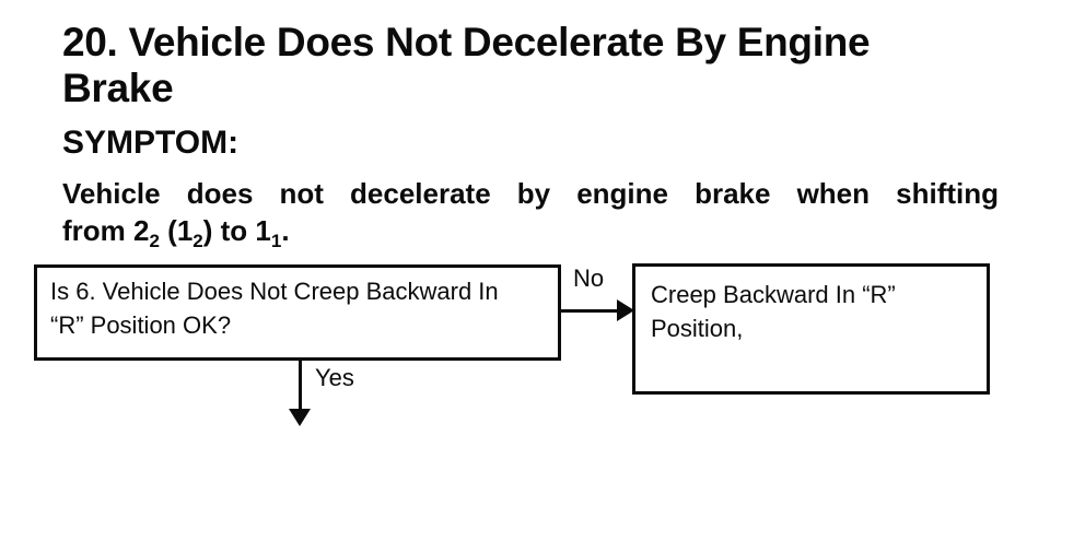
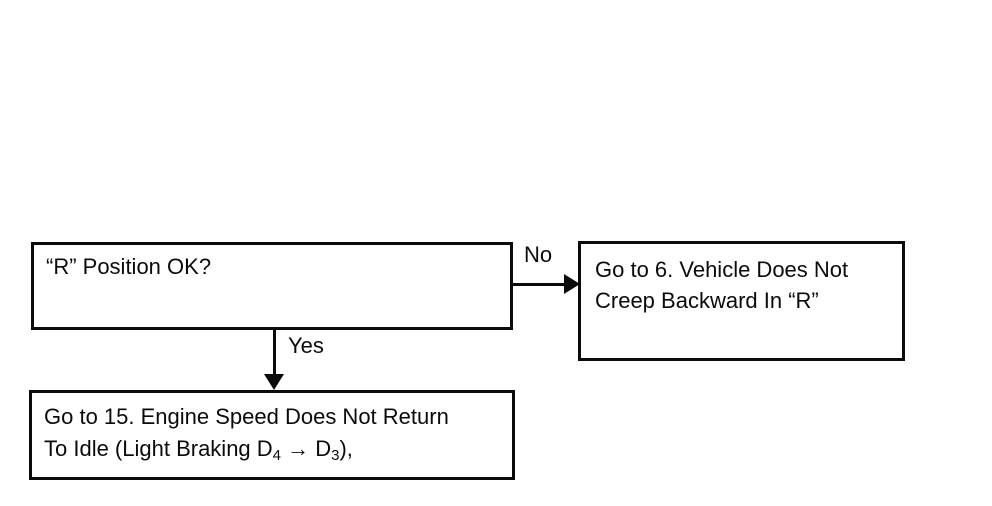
- 20. Vehicle Does Not Decelerate By Engine
- Brake
- SYMPTOM:
- Vehicle does not decelerate by engine brake when shifting
- from 22 (12) to 11.
- Is 6. Vehicle Does Not Creep Backward In
  “R” Position OK?
  No
+ Go to 6. Vehicle Does Not
  Creep Backward In “R”
- Position,
  Yes
+ Go to 15. Engine Speed Does Not Return
+ To Idle (Light Braking D4 → D3),
